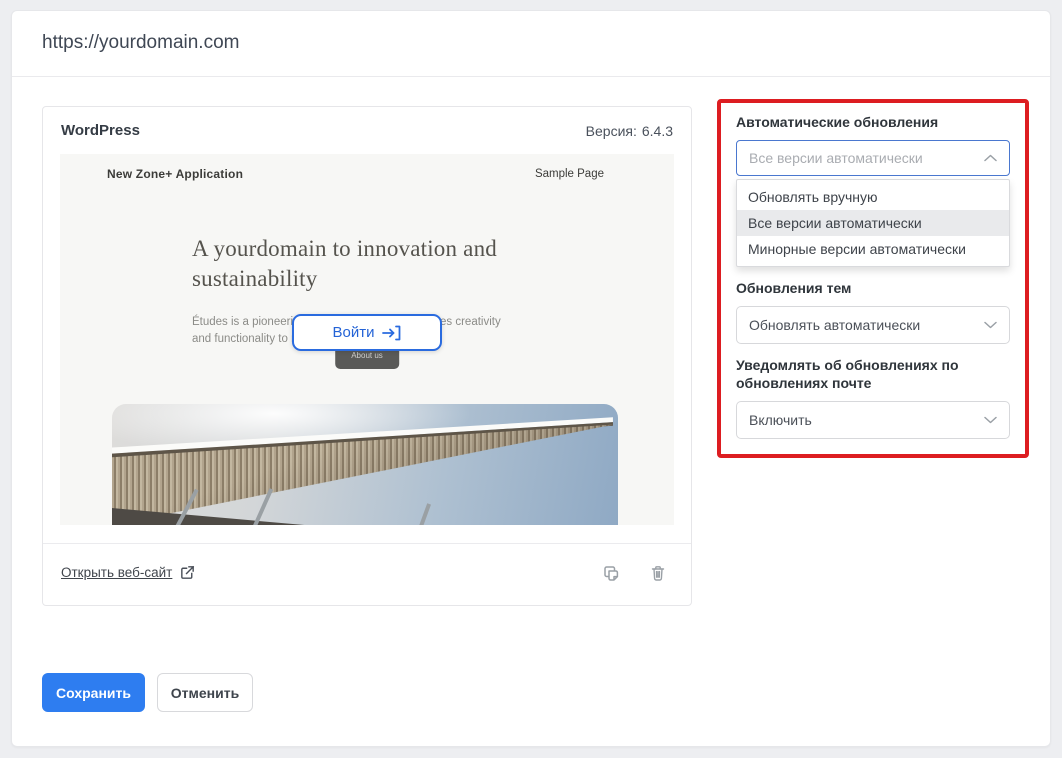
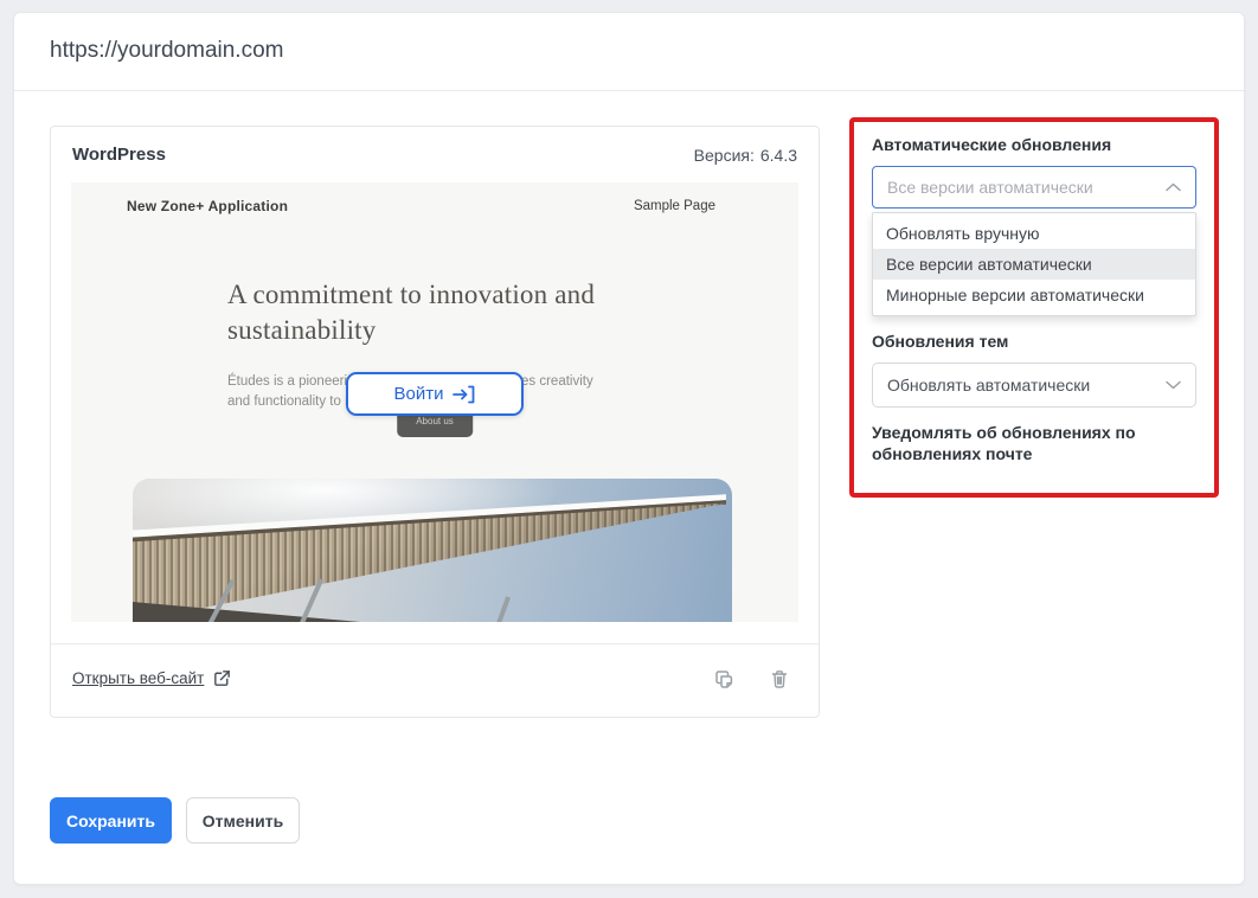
  https://yourdomain.com
  WordPress
  Версия:
  6.4.3
  New Zone+ Application
  Sample Page
- A yourdomain to innovation and sustainability
+ A commitment to innovation and sustainability
  About us
  Войти
  Открыть веб-сайт
  Автоматические обновления
  Все версии автоматически
  Обновлять вручную
  Все версии автоматически
  Минорные версии автоматически
  Обновления тем
  Обновлять автоматически
  Уведомлять об обновлениях по обновлениях почте
- Включить
  Сохранить
  Отменить
